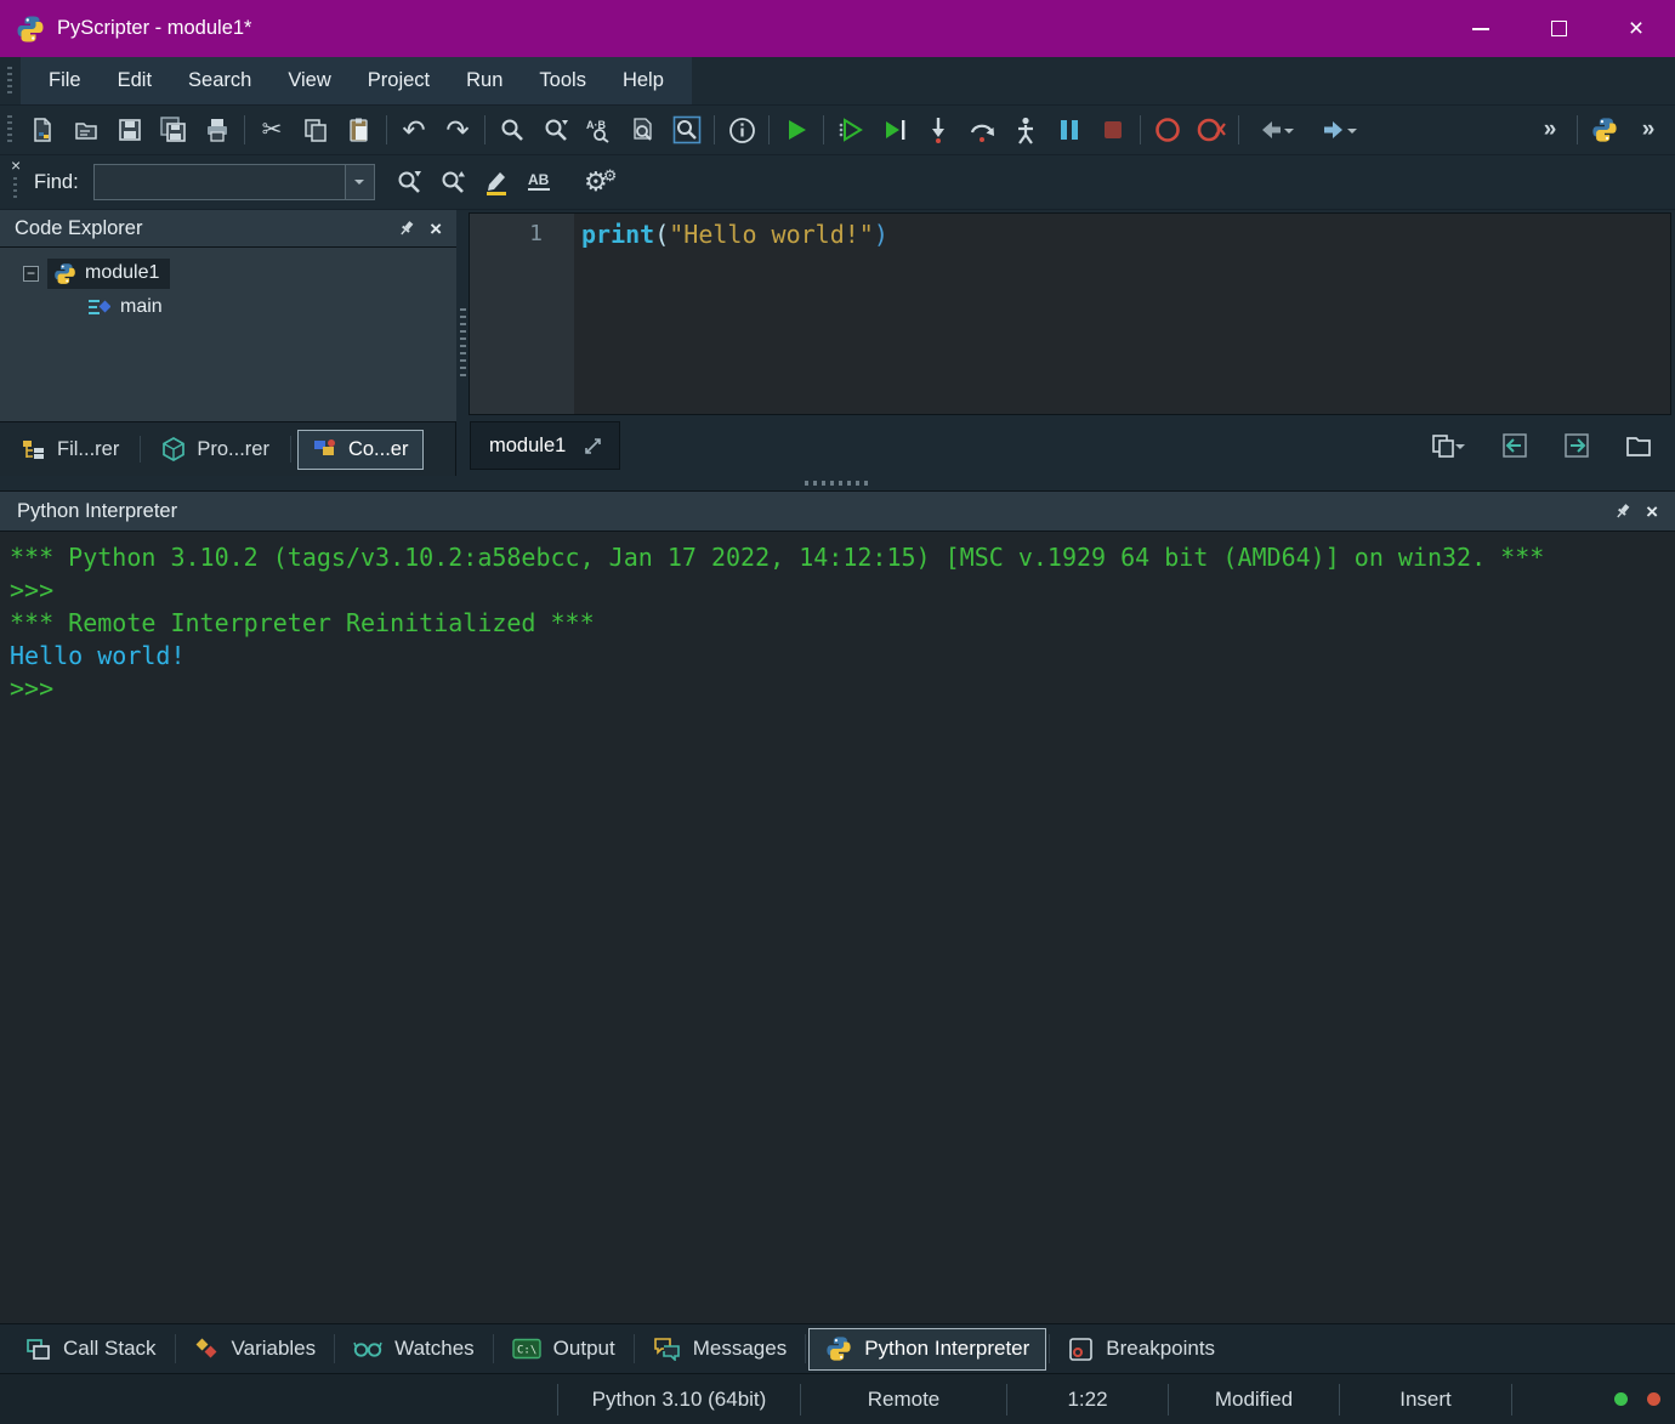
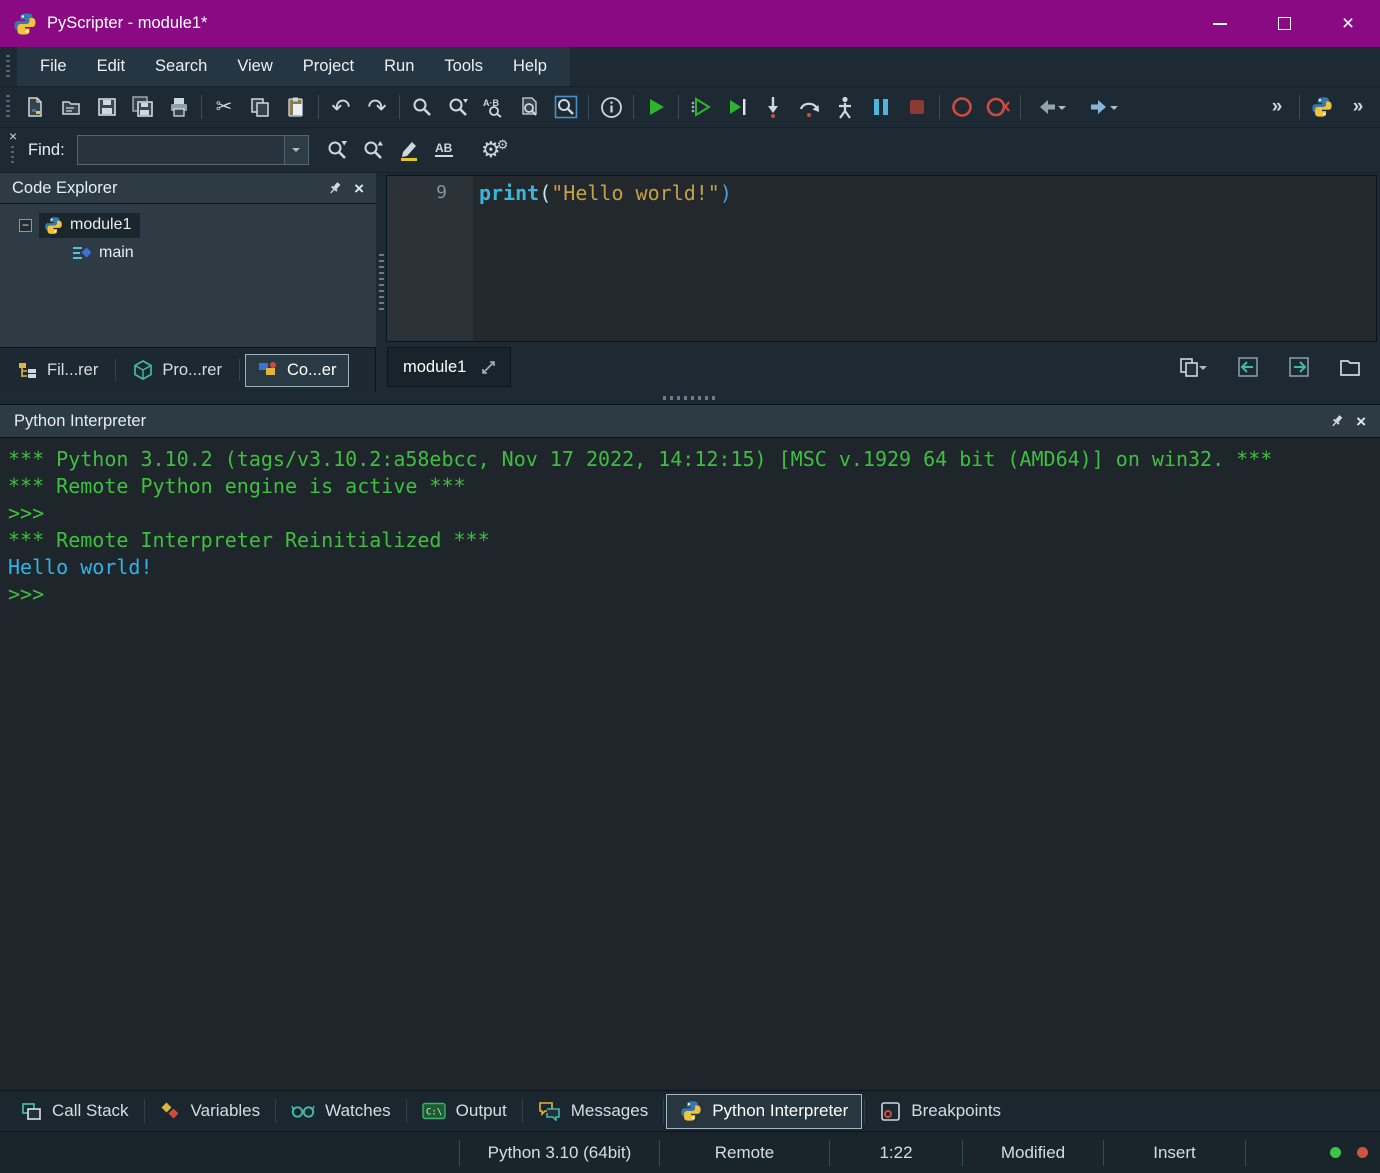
  PyScripter - module1*
  ×
  File
  Edit
  Search
  View
  Project
  Run
  Tools
  Help
  ✂
  ↶
  ↷
  A·B
  »
  »
  ×
  Find:
  AB
  ⚙
  ⚙
  Code Explorer
  ×
  −
  module1
  main
  Fil...rer
  Pro...rer
  Co...er
- 1
+ 9
  print("Hello world!")
  module1
  Python Interpreter
  ×
- *** Python 3.10.2 (tags/v3.10.2:a58ebcc, Jan 17 2022, 14:12:15) [MSC v.1929 64 bit (AMD64)] on win32. ***
+ *** Python 3.10.2 (tags/v3.10.2:a58ebcc, Nov 17 2022, 14:12:15) [MSC v.1929 64 bit (AMD64)] on win32. ***
+ *** Remote Python engine is active ***
  >>>
  *** Remote Interpreter Reinitialized ***
  Hello world!
  >>>
  Call Stack
  Variables
  Watches
  C:\
  Output
  Messages
  Python Interpreter
  Breakpoints
  Python 3.10 (64bit)
  Remote
  1:22
  Modified
  Insert
